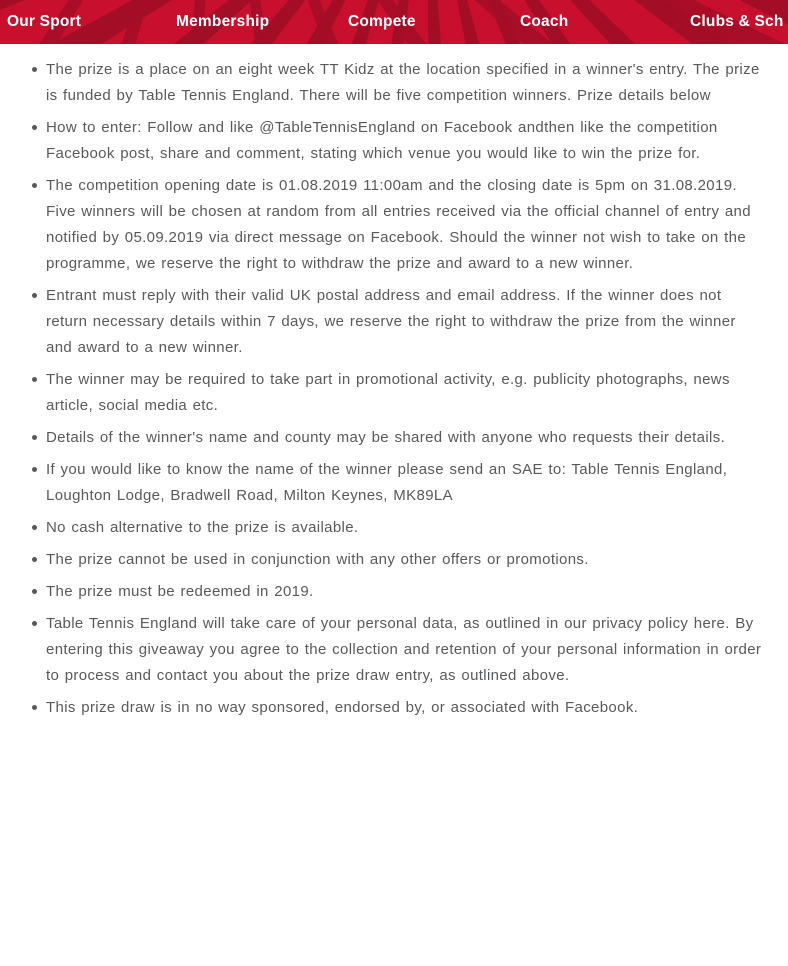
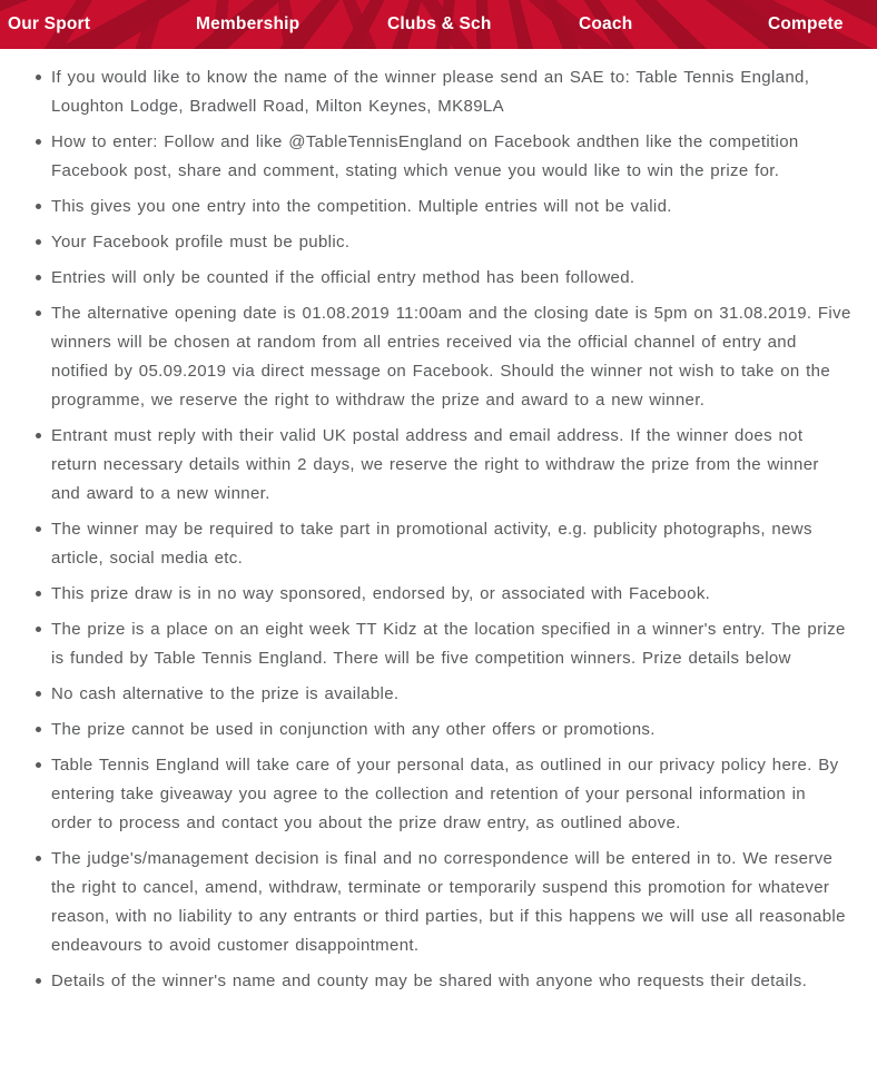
  Our Sport
  Membership
- Compete
+ Clubs & Sch
  Coach
- Clubs & Sch
+ Compete
- The prize is a place on an eight week TT Kidz at the location specified in a winner's entry. The prize is funded by Table Tennis England. There will be five competition winners. Prize details below
+ If you would like to know the name of the winner please send an SAE to: Table Tennis England, Loughton Lodge, Bradwell Road, Milton Keynes, MK89LA
  How to enter: Follow and like @TableTennisEngland on Facebook andthen like the competition Facebook post, share and comment, stating which venue you would like to win the prize for.
+ This gives you one entry into the competition. Multiple entries will not be valid.
+ Your Facebook profile must be public.
+ Entries will only be counted if the official entry method has been followed.
- The competition opening date is 01.08.2019 11:00am and the closing date is 5pm on 31.08.2019. Five winners will be chosen at random from all entries received via the official channel of entry and notified by 05.09.2019 via direct message on Facebook. Should the winner not wish to take on the programme, we reserve the right to withdraw the prize and award to a new winner.
+ The alternative opening date is 01.08.2019 11:00am and the closing date is 5pm on 31.08.2019. Five winners will be chosen at random from all entries received via the official channel of entry and notified by 05.09.2019 via direct message on Facebook. Should the winner not wish to take on the programme, we reserve the right to withdraw the prize and award to a new winner.
- Entrant must reply with their valid UK postal address and email address. If the winner does not return necessary details within 7 days, we reserve the right to withdraw the prize from the winner and award to a new winner.
+ Entrant must reply with their valid UK postal address and email address. If the winner does not return necessary details within 2 days, we reserve the right to withdraw the prize from the winner and award to a new winner.
  The winner may be required to take part in promotional activity, e.g. publicity photographs, news article, social media etc.
- Details of the winner's name and county may be shared with anyone who requests their details.
+ This prize draw is in no way sponsored, endorsed by, or associated with Facebook.
- If you would like to know the name of the winner please send an SAE to: Table Tennis England, Loughton Lodge, Bradwell Road, Milton Keynes, MK89LA
+ The prize is a place on an eight week TT Kidz at the location specified in a winner's entry. The prize is funded by Table Tennis England. There will be five competition winners. Prize details below
  No cash alternative to the prize is available.
  The prize cannot be used in conjunction with any other offers or promotions.
- The prize must be redeemed in 2019.
- Table Tennis England will take care of your personal data, as outlined in our privacy policy here. By entering this giveaway you agree to the collection and retention of your personal information in order to process and contact you about the prize draw entry, as outlined above.
+ Table Tennis England will take care of your personal data, as outlined in our privacy policy here. By entering take giveaway you agree to the collection and retention of your personal information in order to process and contact you about the prize draw entry, as outlined above.
+ The judge's/management decision is final and no correspondence will be entered in to. We reserve the right to cancel, amend, withdraw, terminate or temporarily suspend this promotion for whatever reason, with no liability to any entrants or third parties, but if this happens we will use all reasonable endeavours to avoid customer disappointment.
- This prize draw is in no way sponsored, endorsed by, or associated with Facebook.
+ Details of the winner's name and county may be shared with anyone who requests their details.
